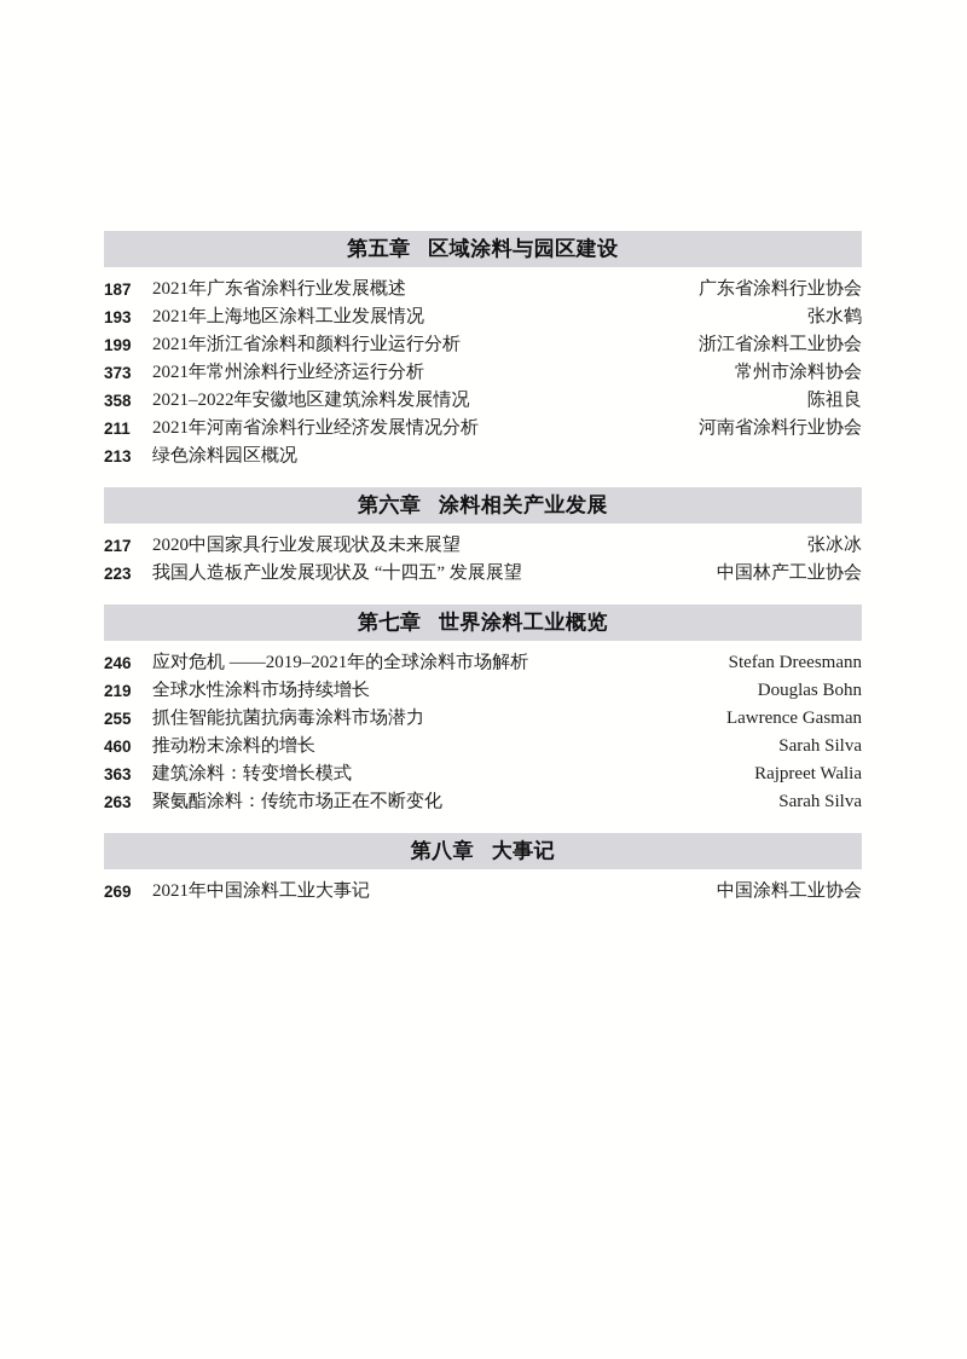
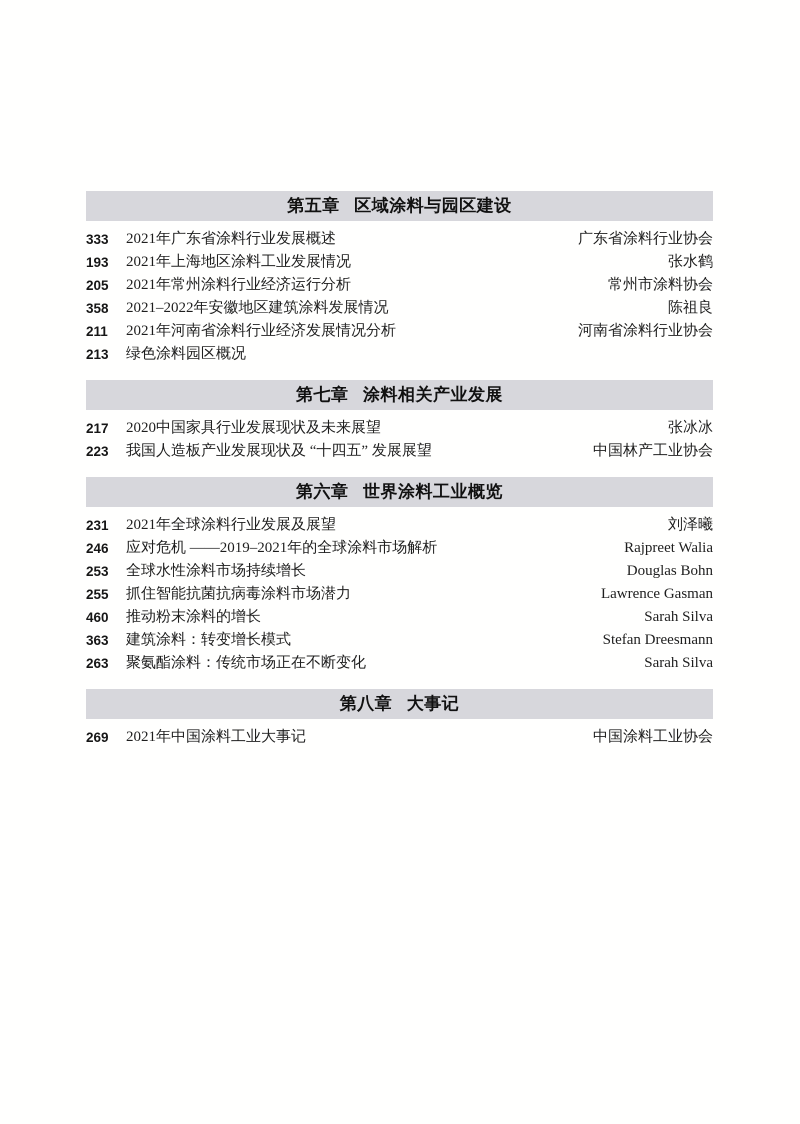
  第五章 区域涂料与园区建设
- 187
+ 333
  2021年广东省涂料行业发展概述
  广东省涂料行业协会
  193
  2021年上海地区涂料工业发展情况
  张水鹤
- 199
- 2021年浙江省涂料和颜料行业运行分析
- 浙江省涂料工业协会
- 373
+ 205
  2021年常州涂料行业经济运行分析
  常州市涂料协会
  358
  2021–2022年安徽地区建筑涂料发展情况
  陈祖良
  211
  2021年河南省涂料行业经济发展情况分析
  河南省涂料行业协会
  213
  绿色涂料园区概况
- 第六章 涂料相关产业发展
+ 第七章 涂料相关产业发展
  217
  2020中国家具行业发展现状及未来展望
  张冰冰
  223
  我国人造板产业发展现状及 “十四五” 发展展望
  中国林产工业协会
- 第七章 世界涂料工业概览
+ 第六章 世界涂料工业概览
+ 231
+ 2021年全球涂料行业发展及展望
+ 刘泽曦
  246
  应对危机 ——2019–2021年的全球涂料市场解析
- Stefan Dreesmann
+ Rajpreet Walia
- 219
+ 253
  全球水性涂料市场持续增长
  Douglas Bohn
  255
  抓住智能抗菌抗病毒涂料市场潜力
  Lawrence Gasman
  460
  推动粉末涂料的增长
  Sarah Silva
  363
  建筑涂料：转变增长模式
- Rajpreet Walia
+ Stefan Dreesmann
  263
  聚氨酯涂料：传统市场正在不断变化
  Sarah Silva
  第八章 大事记
  269
  2021年中国涂料工业大事记
  中国涂料工业协会
